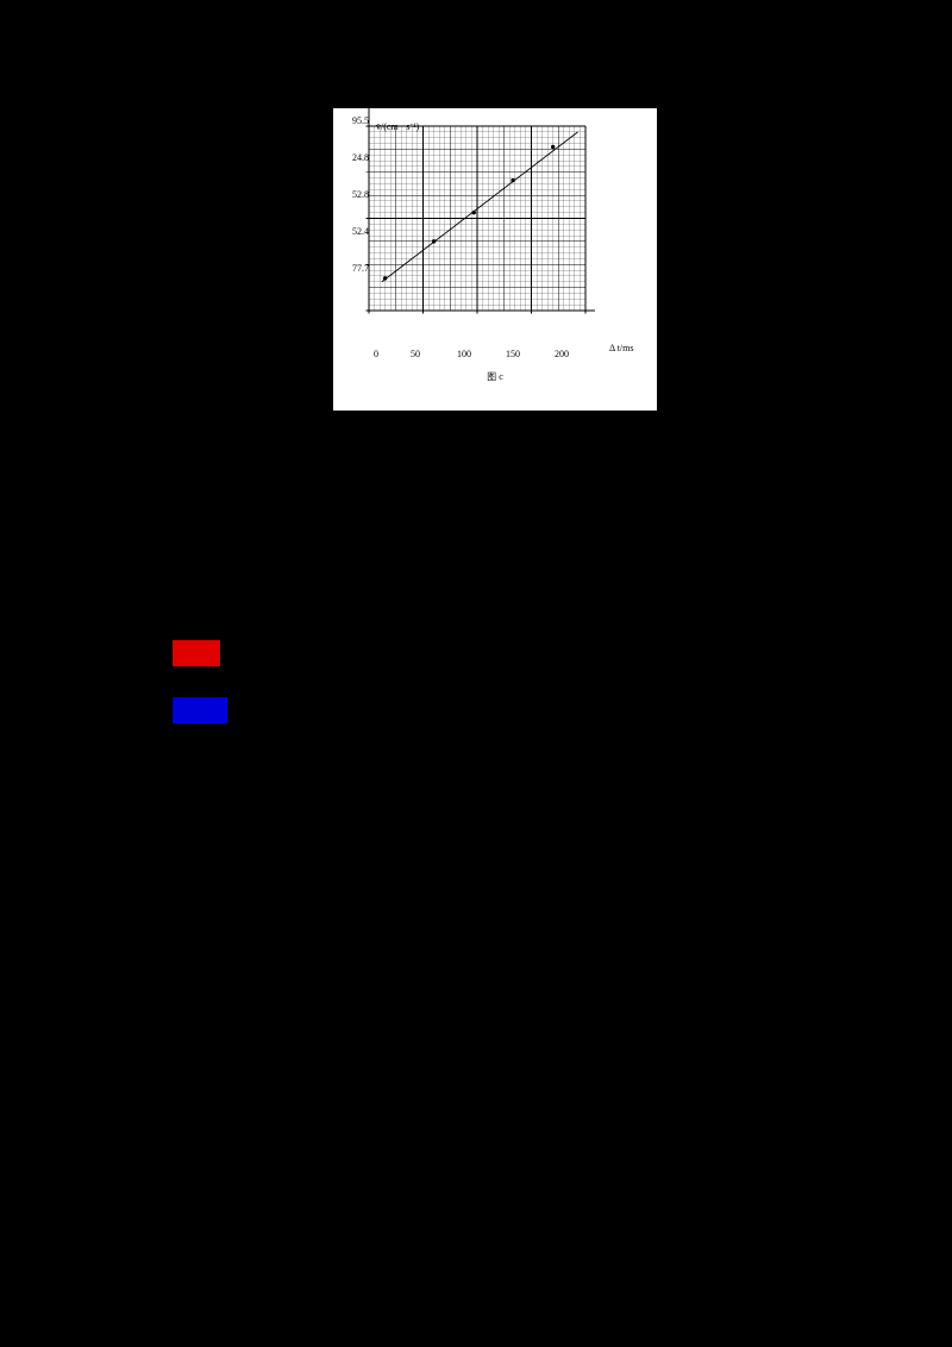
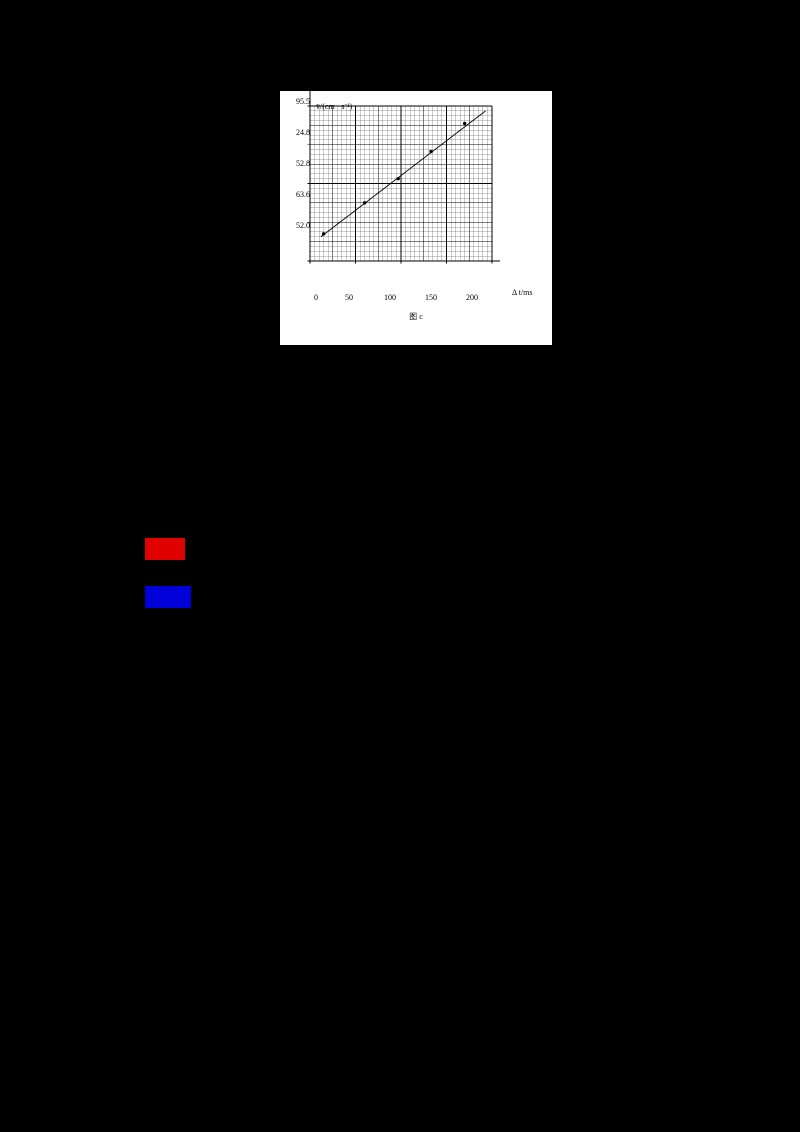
  v̄/cm · s⁻¹
  Δ t/ms
  图 c
- 77.7
+ 52.0
- 52.4
+ 63.6
  52.8
  24.8
  95.5
  0
  50
  100
  150
  200
